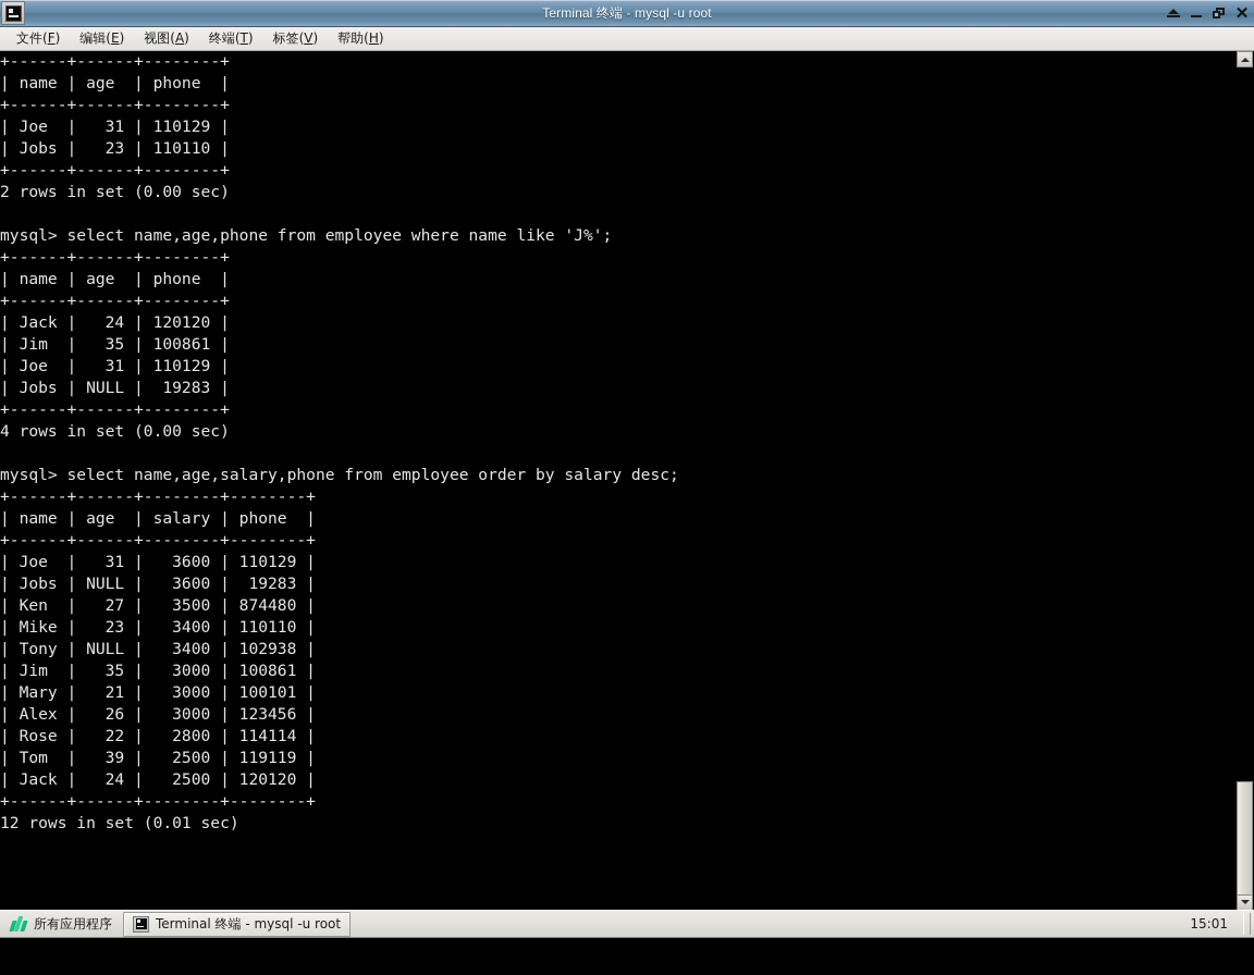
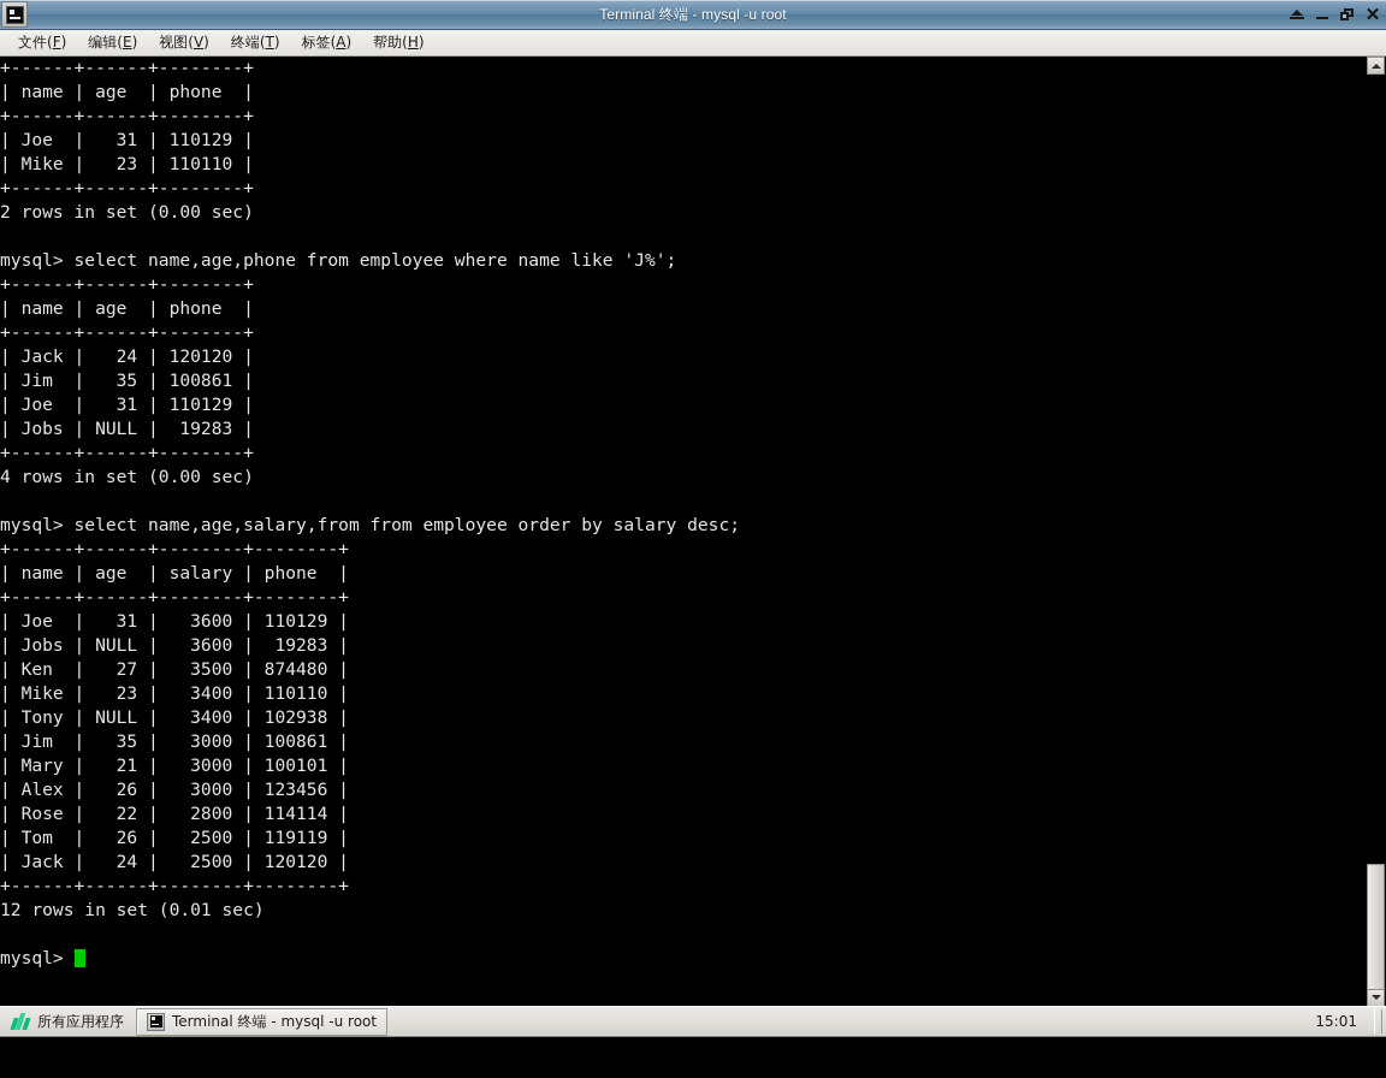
  Terminal 终端 - mysql -u root
  ✕
  文件(F)
  编辑(E)
- 视图(A)
+ 视图(V)
  终端(T)
- 标签(V)
+ 标签(A)
  帮助(H)
  +------+------+--------+
  | name | age | phone |
  +------+------+--------+
  | Joe | 31 | 110129 |
- | Jobs | 23 | 110110 |
+ | Mike | 23 | 110110 |
  +------+------+--------+
  2 rows in set (0.00 sec)
  mysql> select name,age,phone from employee where name like 'J%';
  +------+------+--------+
  | name | age | phone |
  +------+------+--------+
  | Jack | 24 | 120120 |
  | Jim | 35 | 100861 |
  | Joe | 31 | 110129 |
  | Jobs | NULL | 19283 |
  +------+------+--------+
  4 rows in set (0.00 sec)
- mysql> select name,age,salary,phone from employee order by salary desc;
+ mysql> select name,age,salary,from from employee order by salary desc;
  +------+------+--------+--------+
  | name | age | salary | phone |
  +------+------+--------+--------+
  | Joe | 31 | 3600 | 110129 |
  | Jobs | NULL | 3600 | 19283 |
  | Ken | 27 | 3500 | 874480 |
  | Mike | 23 | 3400 | 110110 |
  | Tony | NULL | 3400 | 102938 |
  | Jim | 35 | 3000 | 100861 |
  | Mary | 21 | 3000 | 100101 |
  | Alex | 26 | 3000 | 123456 |
  | Rose | 22 | 2800 | 114114 |
- | Tom | 39 | 2500 | 119119 |
+ | Tom | 26 | 2500 | 119119 |
  | Jack | 24 | 2500 | 120120 |
  +------+------+--------+--------+
  12 rows in set (0.01 sec)
+ mysql>
  所有应用程序
  Terminal 终端 - mysql -u root
  15:01
